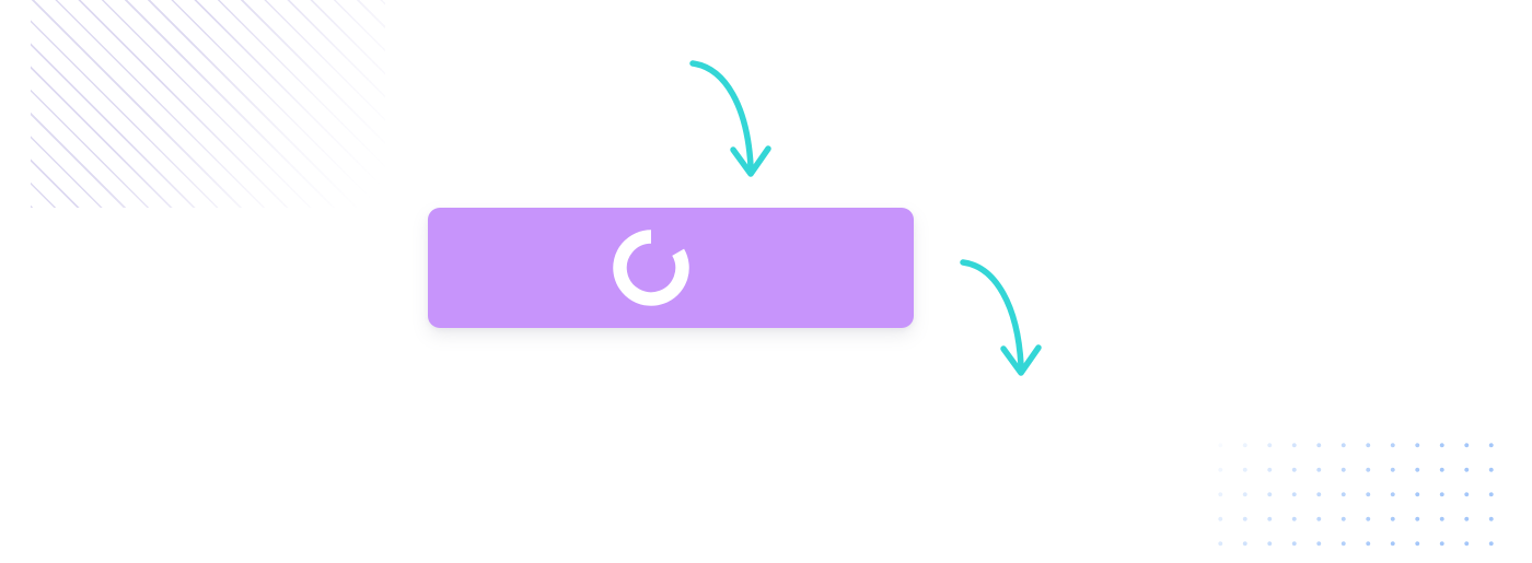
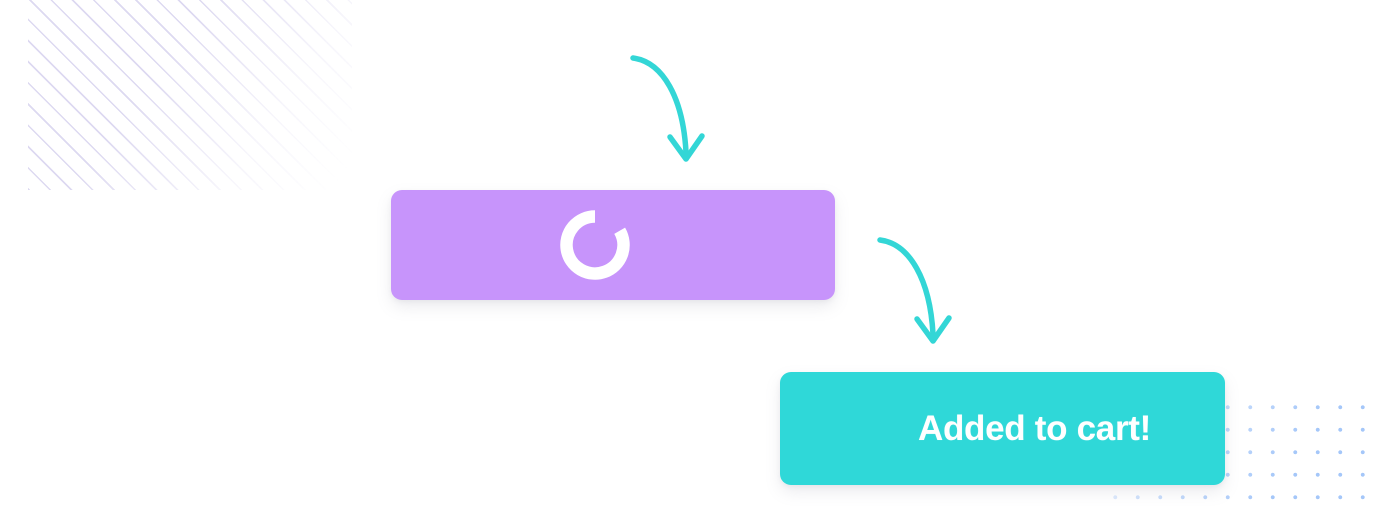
+ Added to cart!
